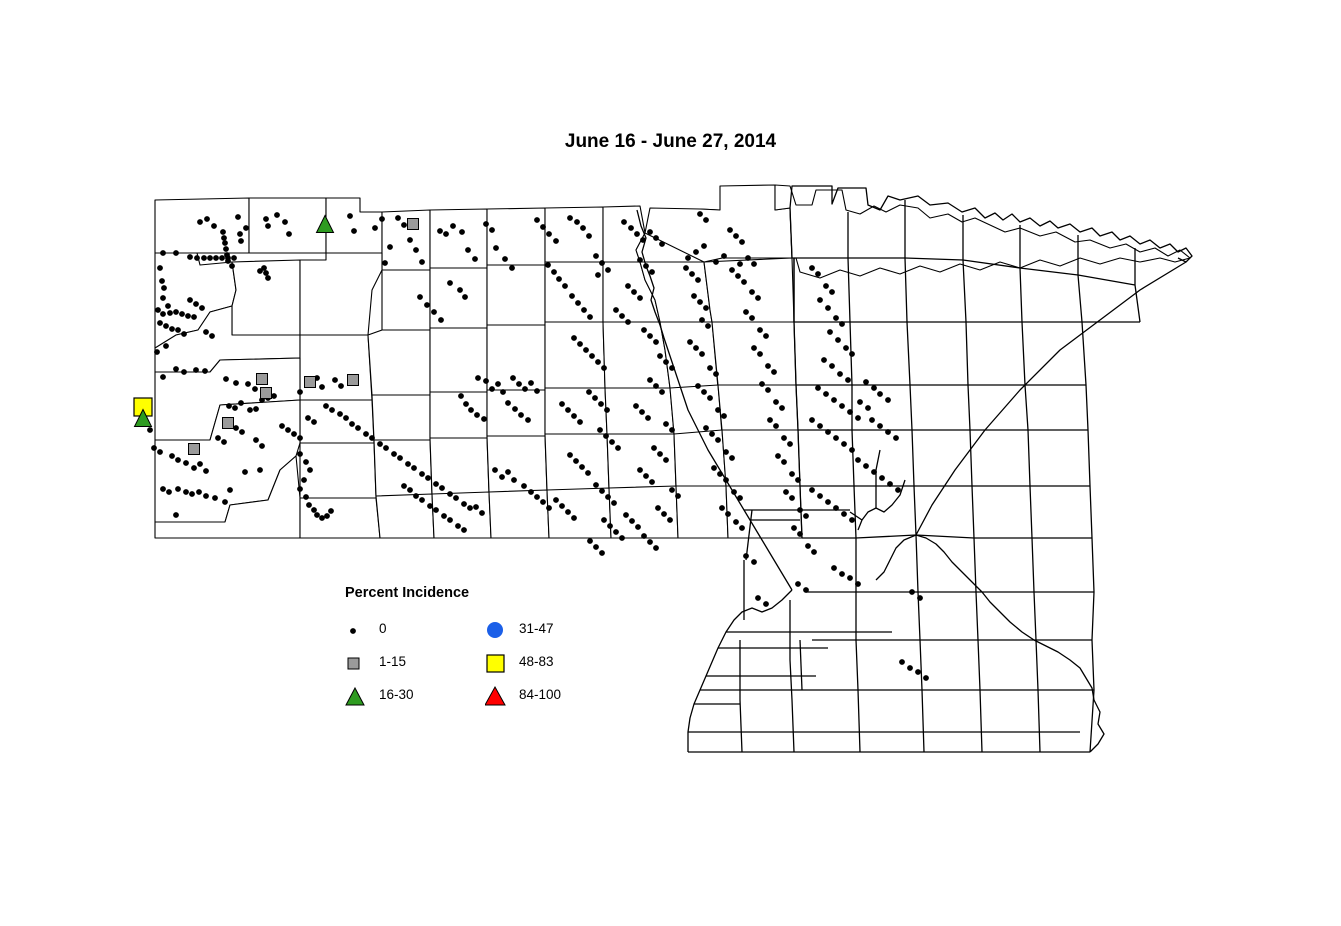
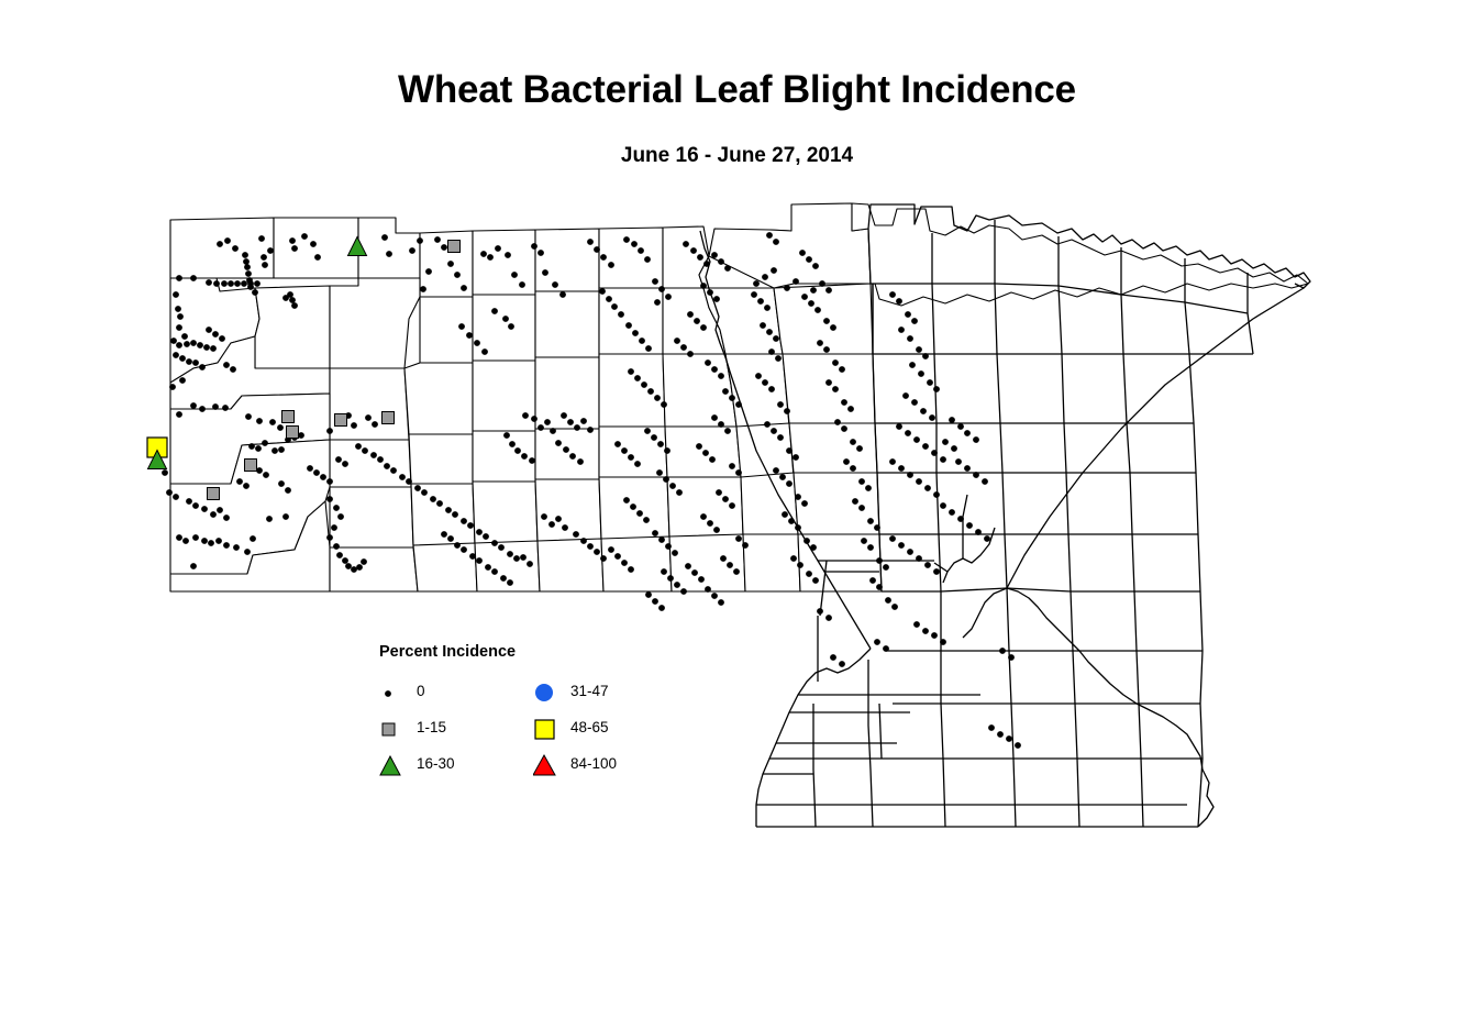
+ Wheat Bacterial Leaf Blight Incidence
  June 16 - June 27, 2014
  Percent Incidence
  0
  1-15
  16-30
  31-47
- 48-83
+ 48-65
  84-100
